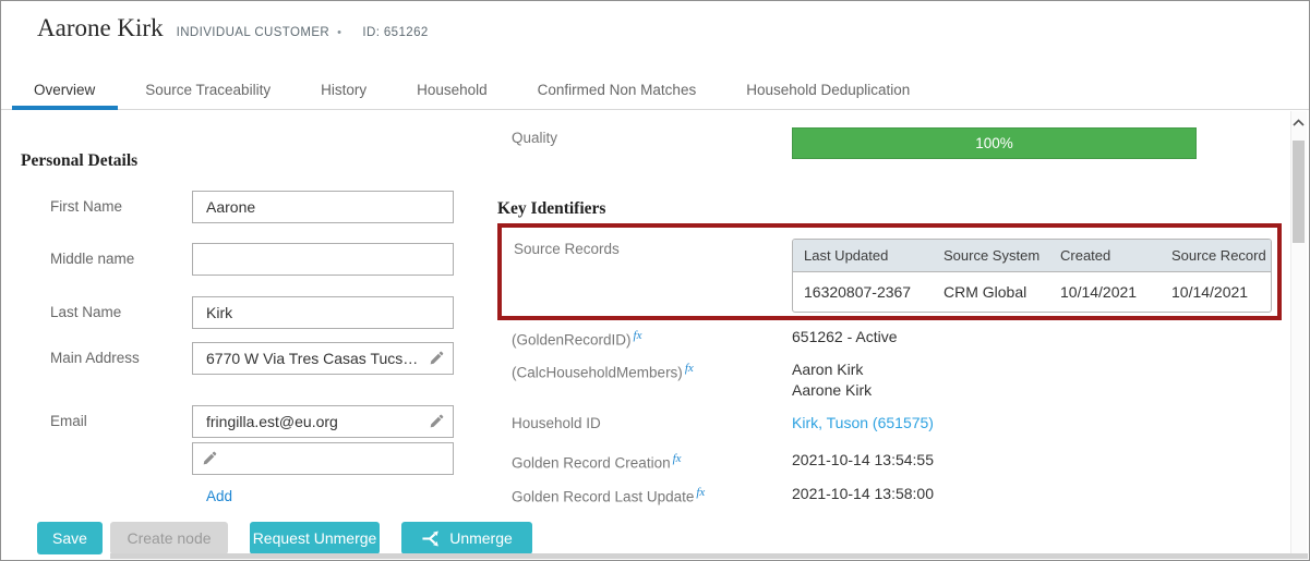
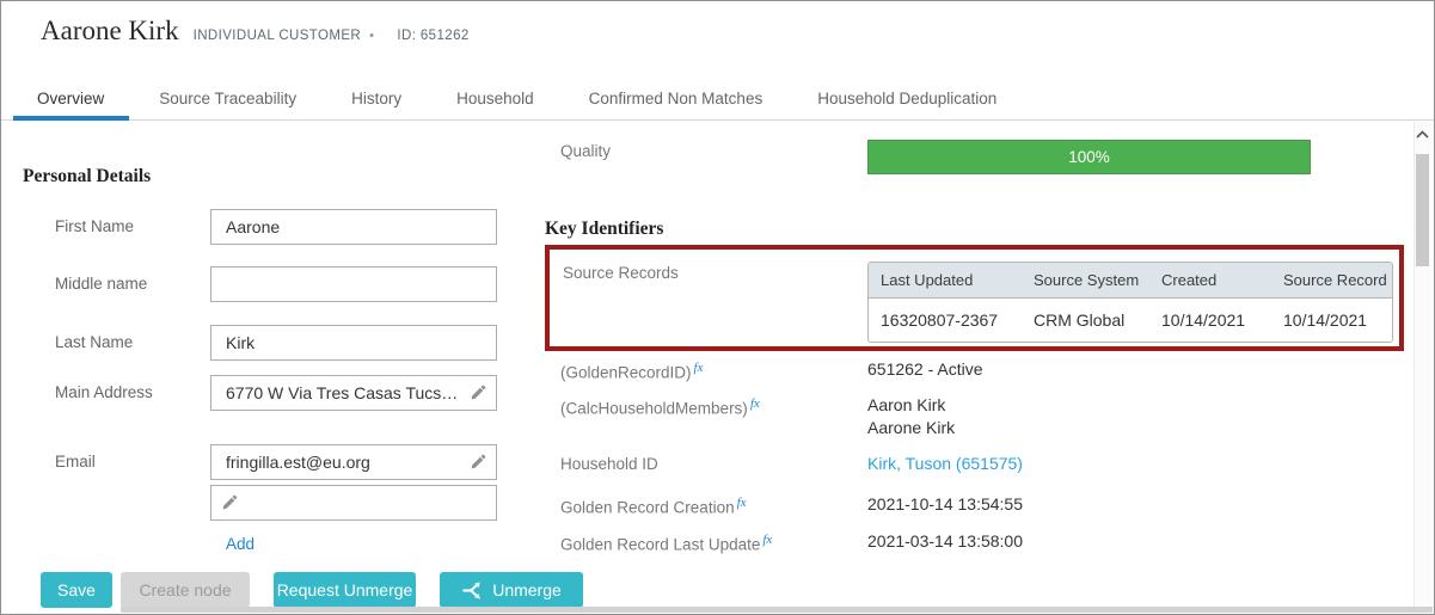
  Aarone Kirk
  INDIVIDUAL CUSTOMER
  •
  ID: 651262
  Overview
  Source Traceability
  History
  Household
  Confirmed Non Matches
  Household Deduplication
  Personal Details
  First Name
  Aarone
  Middle name
  Last Name
  Kirk
  Main Address
  6770 W Via Tres Casas Tucso..
  Email
  fringilla.est@eu.org
  Add
  Save
  Create node
  Request Unmerge
  Unmerge
  Quality
  100%
  Key Identifiers
  Source Records
  Last Updated
  Source System
  Created
  Source Record
  16320807-2367
  CRM Global
  10/14/2021
  10/14/2021
  (GoldenRecordID) fx
  651262 - Active
  (CalcHouseholdMembers) fx
  Aaron Kirk
  Aarone Kirk
  Household ID
  Kirk, Tuson (651575)
  Golden Record Creation fx
  2021-10-14 13:54:55
  Golden Record Last Update fx
- 2021-10-14 13:58:00
+ 2021-03-14 13:58:00
